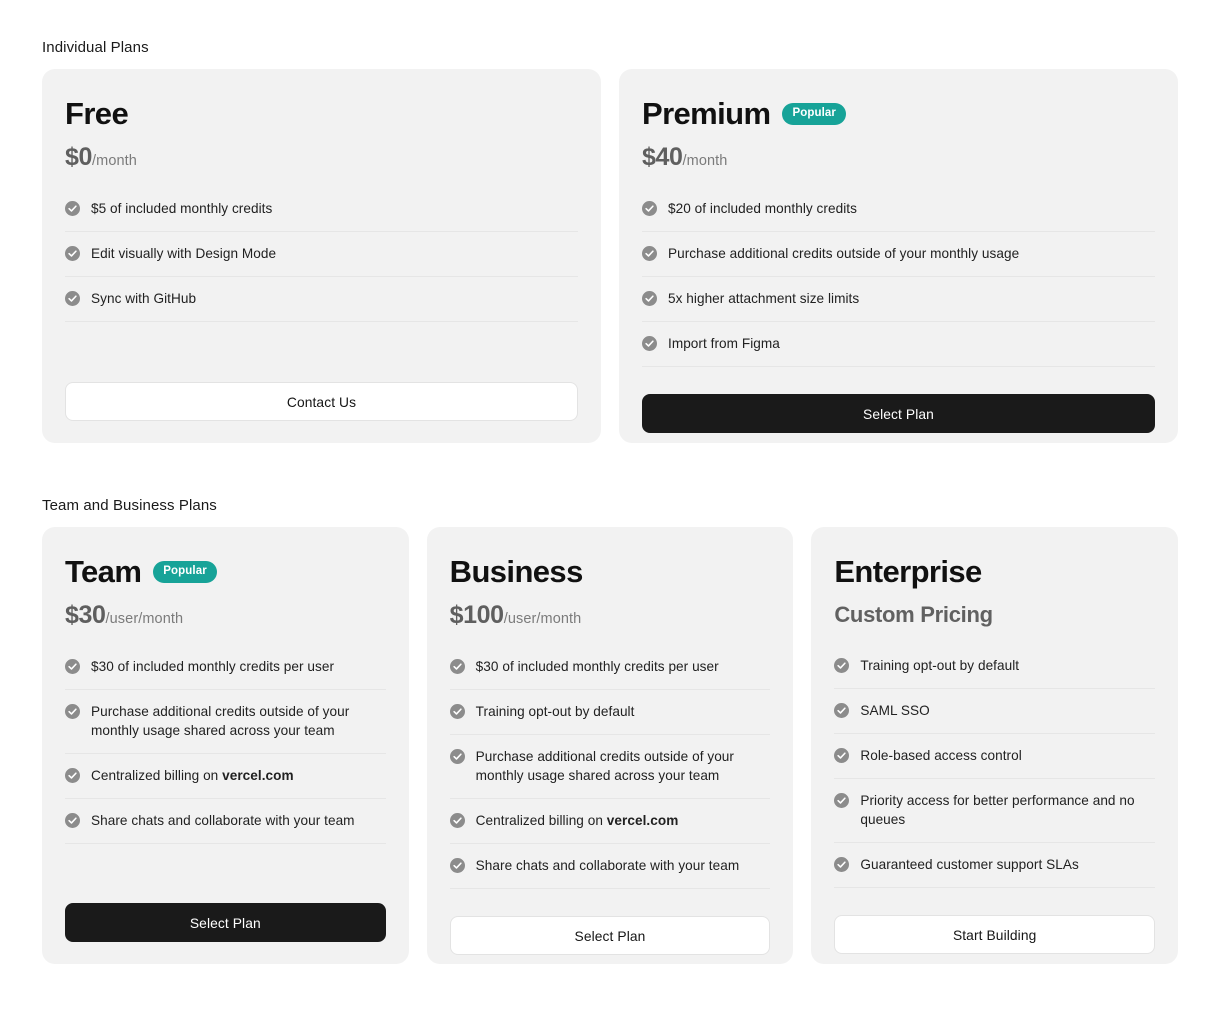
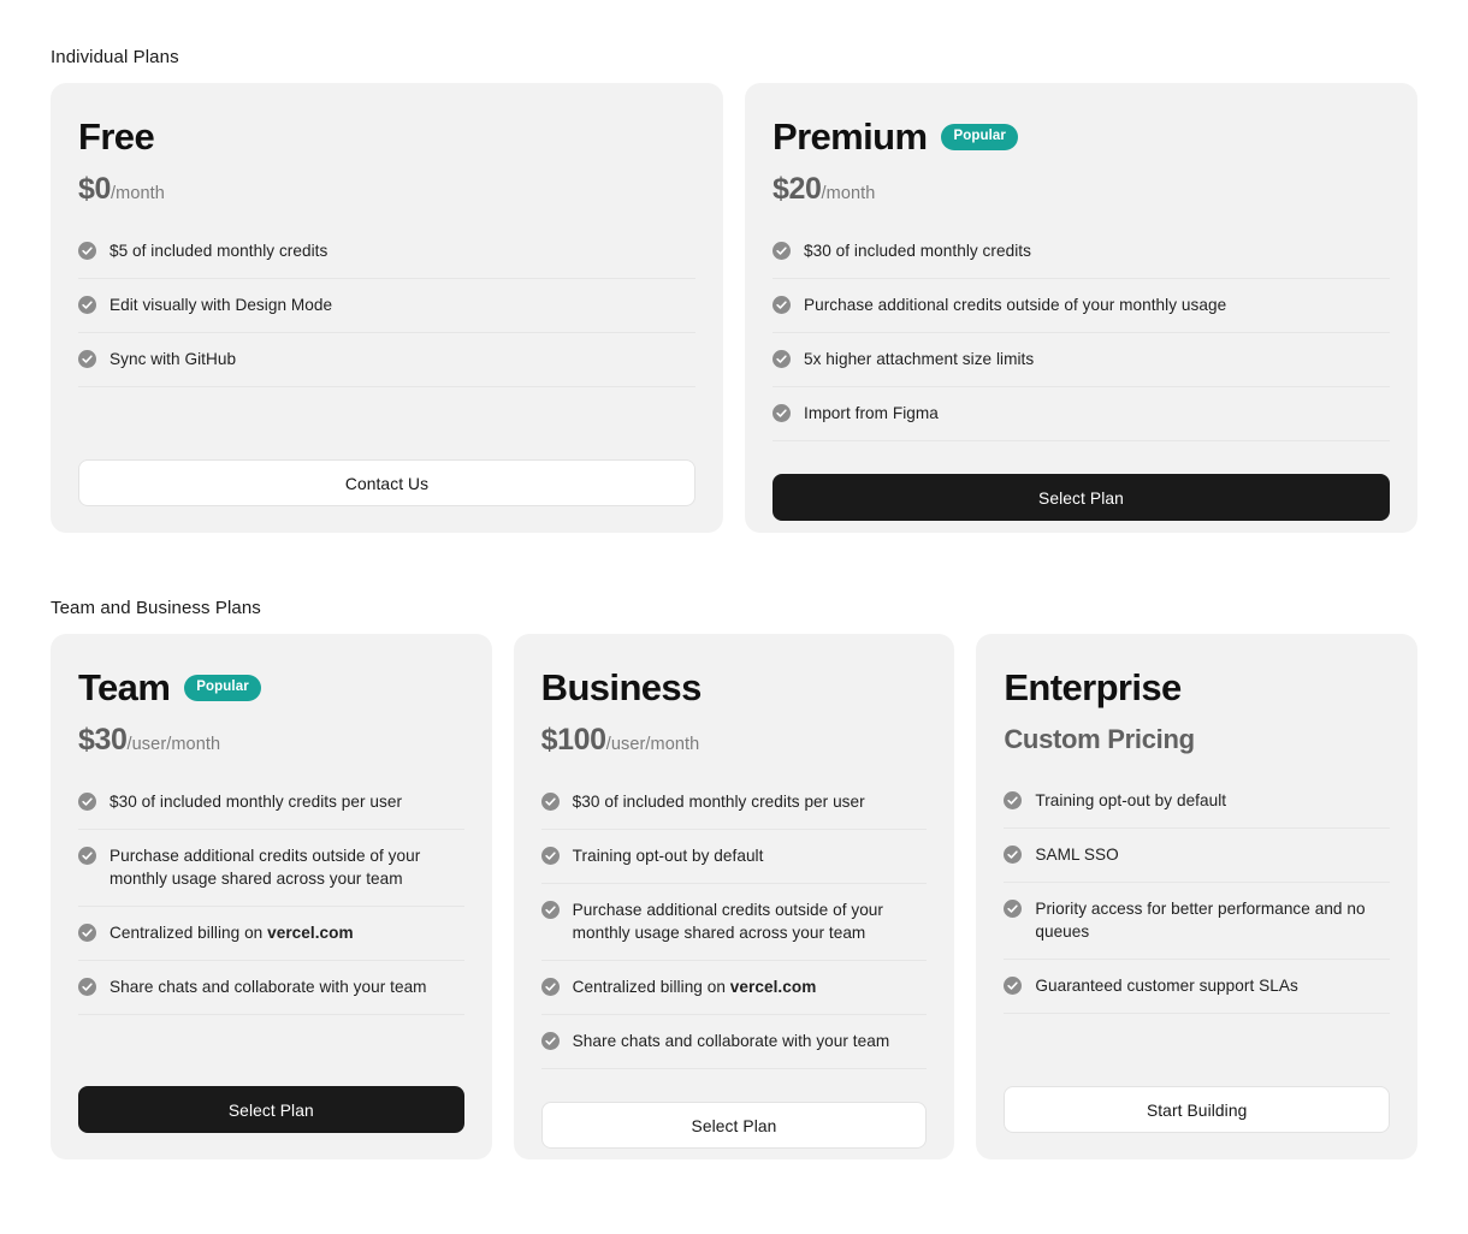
  Individual Plans
  Free
  $0
  /month
  $5 of included monthly credits
  Edit visually with Design Mode
  Sync with GitHub
  Contact Us
  Premium
  Popular
- $40
+ $20
  /month
- $20 of included monthly credits
+ $30 of included monthly credits
  Purchase additional credits outside of your monthly usage
  5x higher attachment size limits
  Import from Figma
  Select Plan
  Team and Business Plans
  Team
  Popular
  $30
  /user/month
  $30 of included monthly credits per user
  Purchase additional credits outside of your monthly usage shared across your team
  Centralized billing on vercel.com
  Share chats and collaborate with your team
  Select Plan
  Business
  $100
  /user/month
  $30 of included monthly credits per user
  Training opt-out by default
  Purchase additional credits outside of your monthly usage shared across your team
  Centralized billing on vercel.com
  Share chats and collaborate with your team
  Select Plan
  Enterprise
  Custom Pricing
  Training opt-out by default
  SAML SSO
- Role-based access control
  Priority access for better performance and no queues
  Guaranteed customer support SLAs
  Start Building
